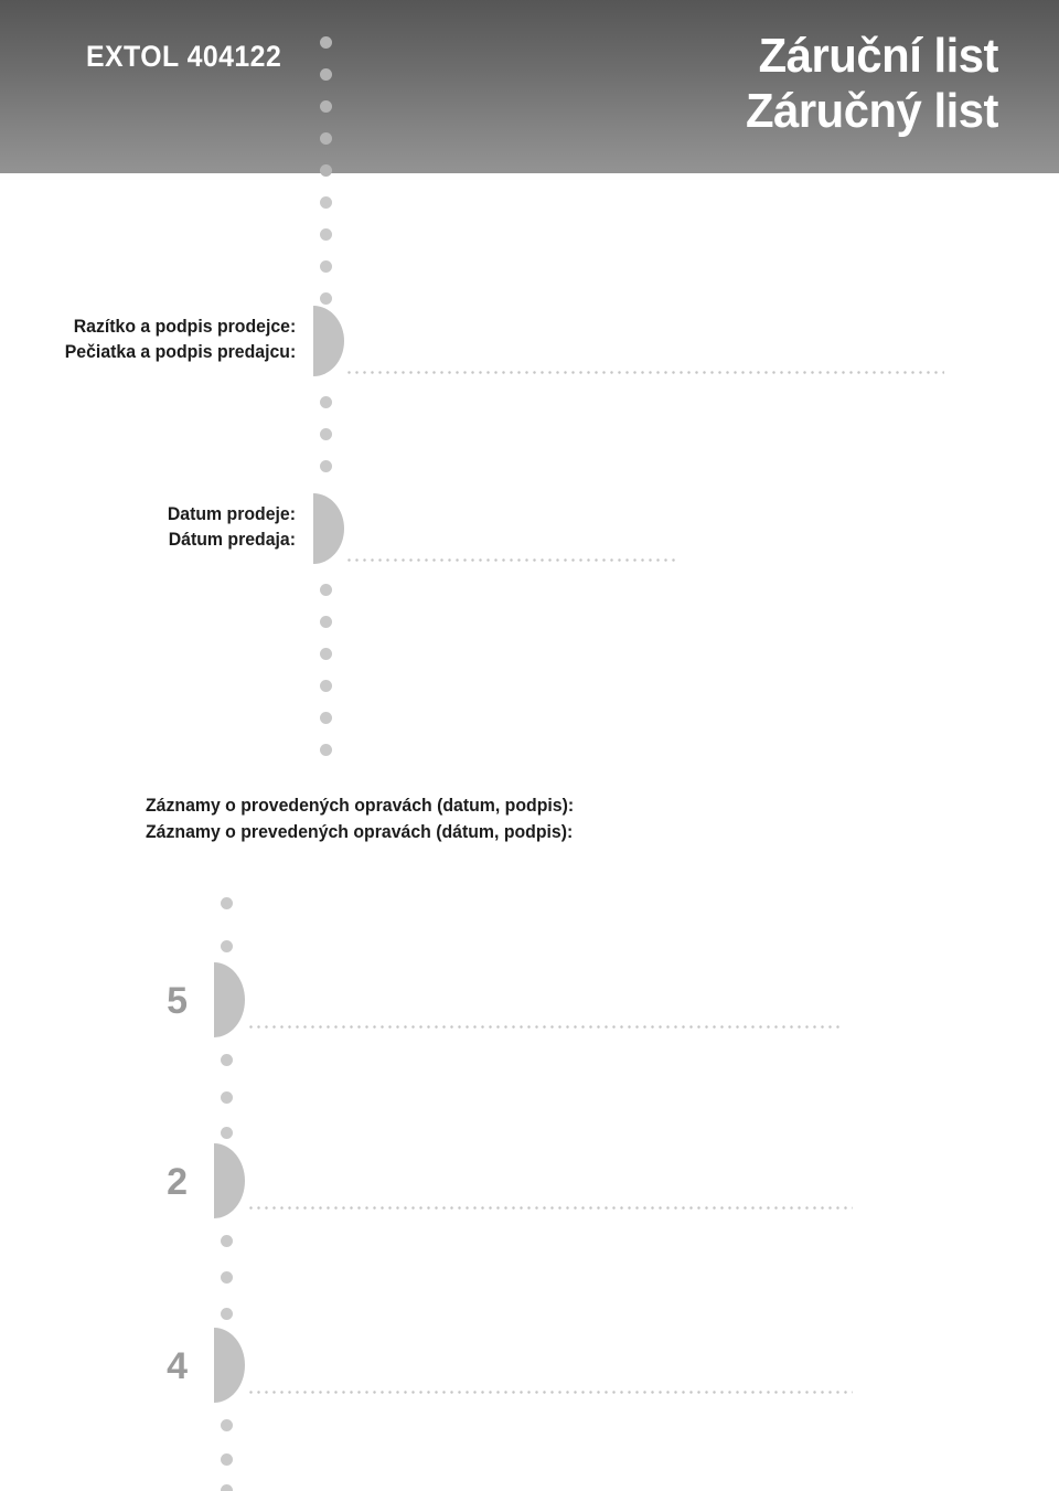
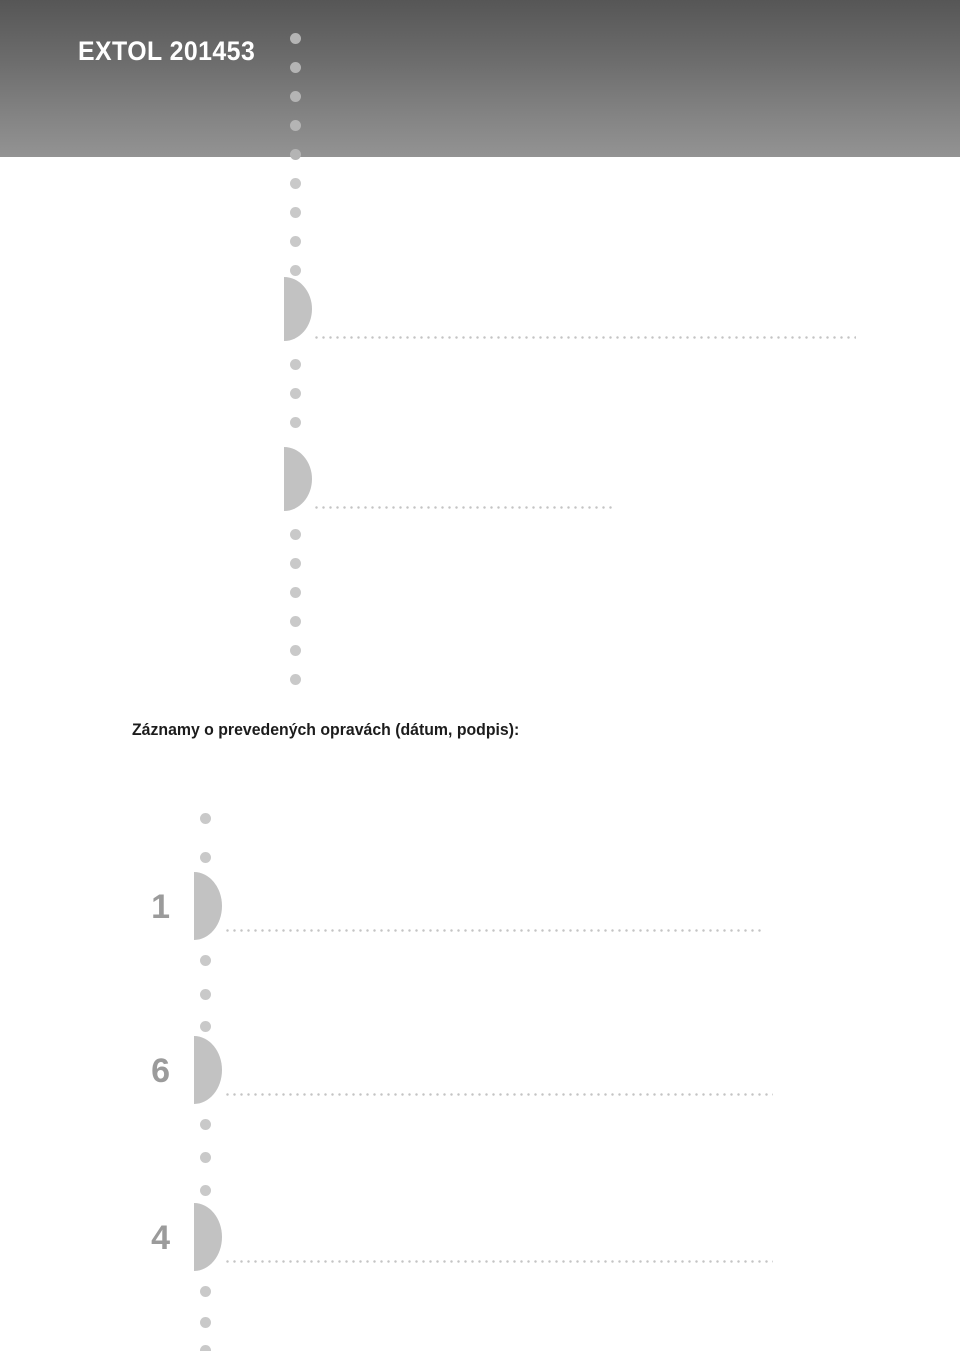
- EXTOL 404122
+ EXTOL 201453
- Záruční list
- Záručný list
- Razítko a podpis prodejce:
- Pečiatka a podpis predajcu:
- Datum prodeje:
- Dátum predaja:
- Záznamy o provedených opravách (datum, podpis):
  Záznamy o prevedených opravách (dátum, podpis):
- 5
+ 1
- 2
+ 6
  4
